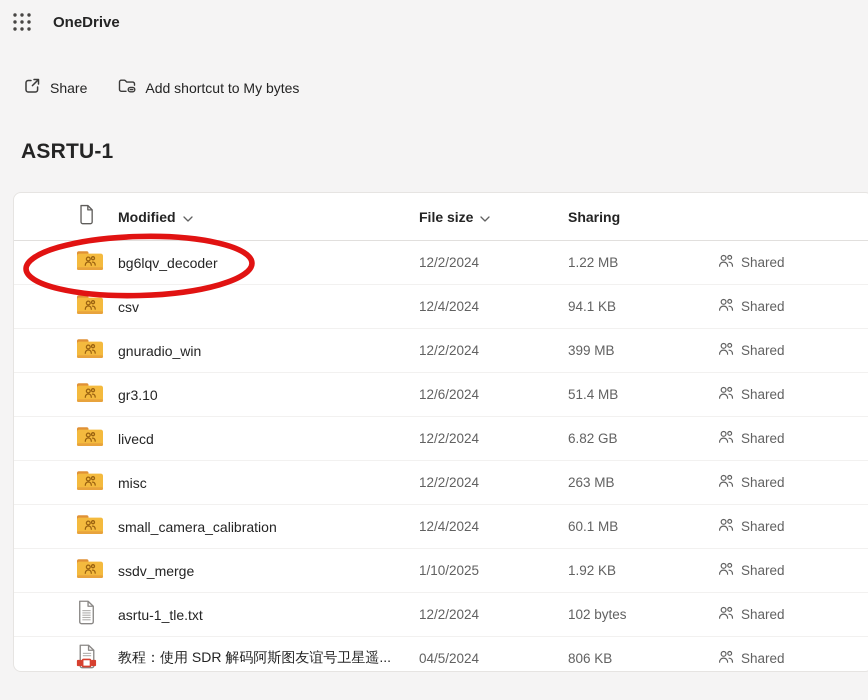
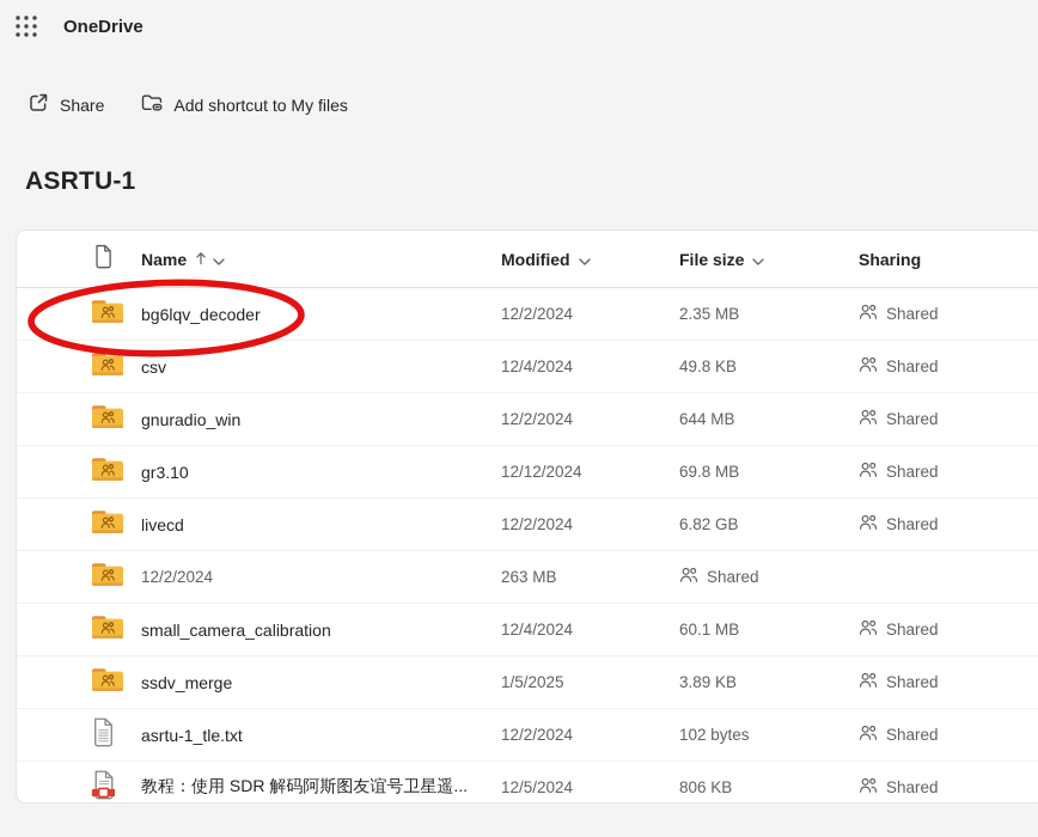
  OneDrive
  Share
- Add shortcut to My bytes
+ Add shortcut to My files
  ASRTU-1
+ Name
  Modified
  File size
  Sharing
  bg6lqv_decoder
  12/2/2024
- 1.22 MB
+ 2.35 MB
  Shared
  csv
  12/4/2024
- 94.1 KB
+ 49.8 KB
  Shared
  gnuradio_win
  12/2/2024
- 399 MB
+ 644 MB
  Shared
  gr3.10
- 12/6/2024
+ 12/12/2024
- 51.4 MB
+ 69.8 MB
  Shared
  livecd
  12/2/2024
  6.82 GB
  Shared
- misc
  12/2/2024
  263 MB
  Shared
  small_camera_calibration
  12/4/2024
  60.1 MB
  Shared
  ssdv_merge
- 1/10/2025
+ 1/5/2025
- 1.92 KB
+ 3.89 KB
  Shared
  asrtu-1_tle.txt
  12/2/2024
  102 bytes
  Shared
  教程：使用 SDR 解码阿斯图友谊号卫星遥...
- 04/5/2024
+ 12/5/2024
  806 KB
  Shared
